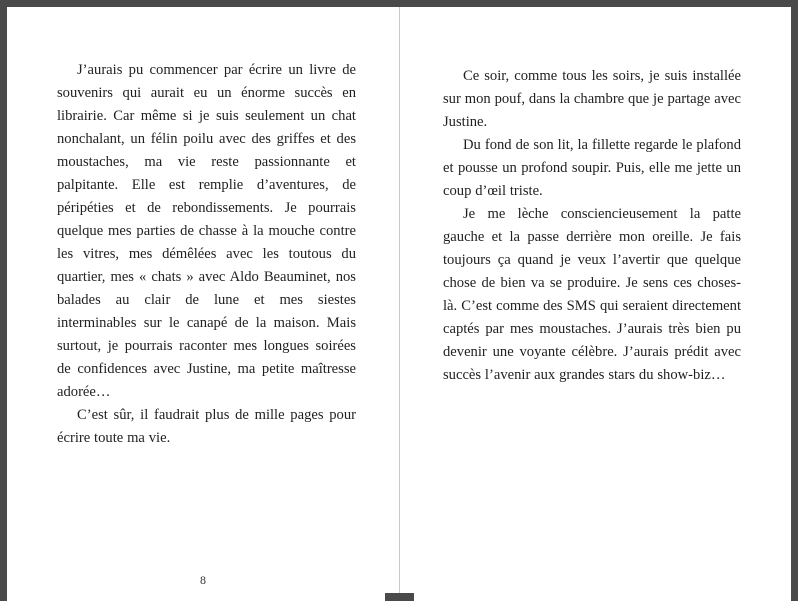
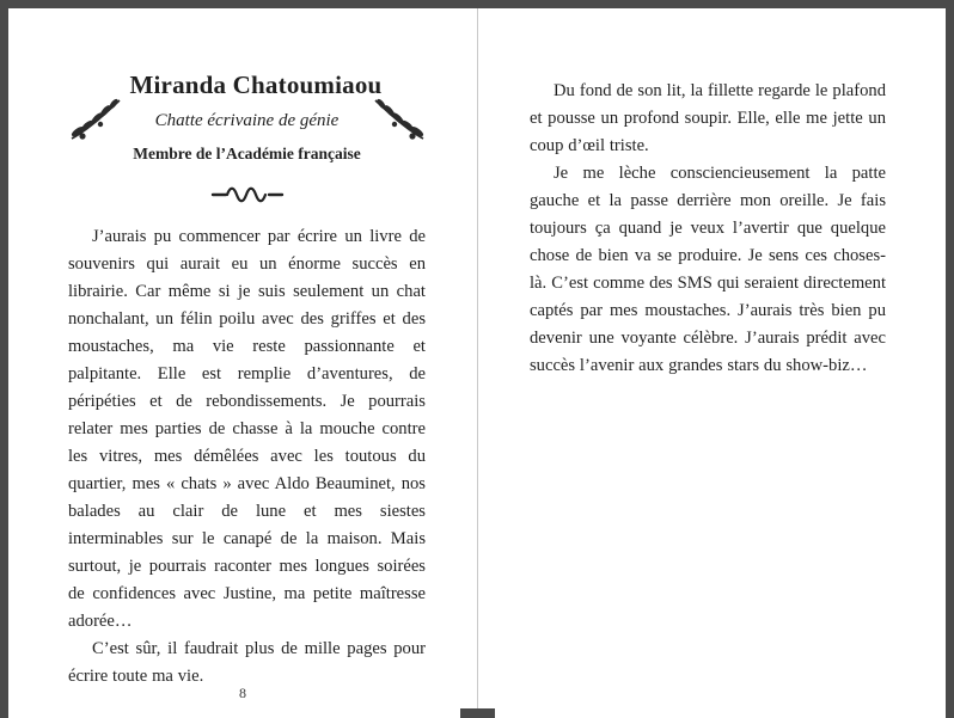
+ Miranda Chatoumiaou
+ Chatte écrivaine de génie
+ Membre de l’Académie française
- J’aurais pu commencer par écrire un livre de souvenirs qui aurait eu un énorme succès en librairie. Car même si je suis seulement un chat nonchalant, un félin poilu avec des griffes et des moustaches, ma vie reste passionnante et palpitante. Elle est remplie d’aventures, de péripéties et de rebondissements. Je pourrais quelque mes parties de chasse à la mouche contre les vitres, mes démêlées avec les toutous du quartier, mes « chats » avec Aldo Beauminet, nos balades au clair de lune et mes siestes interminables sur le canapé de la maison. Mais surtout, je pourrais raconter mes longues soirées de confidences avec Justine, ma petite maîtresse adorée…
+ J’aurais pu commencer par écrire un livre de souvenirs qui aurait eu un énorme succès en librairie. Car même si je suis seulement un chat nonchalant, un félin poilu avec des griffes et des moustaches, ma vie reste passionnante et palpitante. Elle est remplie d’aventures, de péripéties et de rebondissements. Je pourrais relater mes parties de chasse à la mouche contre les vitres, mes démêlées avec les toutous du quartier, mes « chats » avec Aldo Beauminet, nos balades au clair de lune et mes siestes interminables sur le canapé de la maison. Mais surtout, je pourrais raconter mes longues soirées de confidences avec Justine, ma petite maîtresse adorée…
  C’est sûr, il faudrait plus de mille pages pour écrire toute ma vie.
  8
- Ce soir, comme tous les soirs, je suis installée sur mon pouf, dans la chambre que je partage avec Justine.
- Du fond de son lit, la fillette regarde le plafond et pousse un profond soupir. Puis, elle me jette un coup d’œil triste.
+ Du fond de son lit, la fillette regarde le plafond et pousse un profond soupir. Elle, elle me jette un coup d’œil triste.
  Je me lèche consciencieusement la patte gauche et la passe derrière mon oreille. Je fais toujours ça quand je veux l’avertir que quelque chose de bien va se produire. Je sens ces choses-là. C’est comme des SMS qui seraient directement captés par mes moustaches. J’aurais très bien pu devenir une voyante célèbre. J’aurais prédit avec succès l’avenir aux grandes stars du show-biz…
